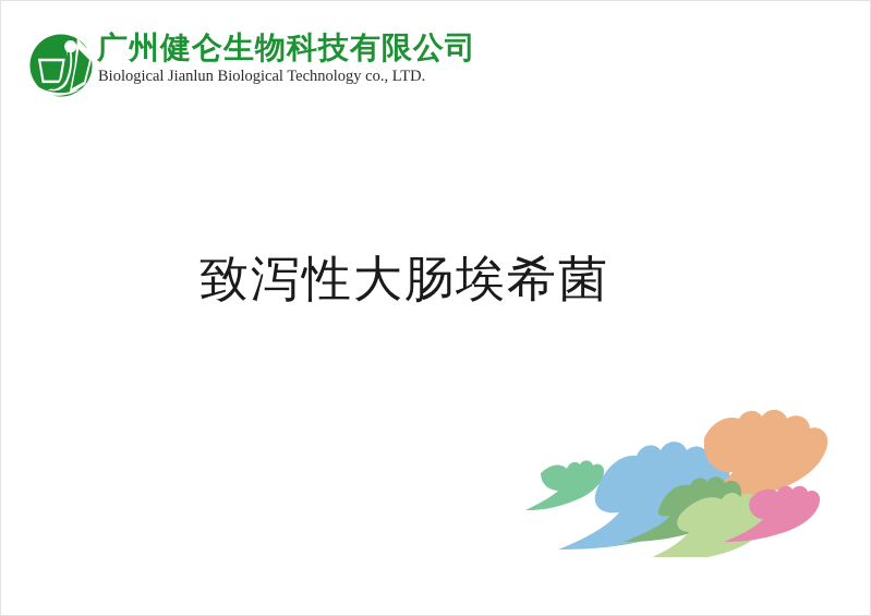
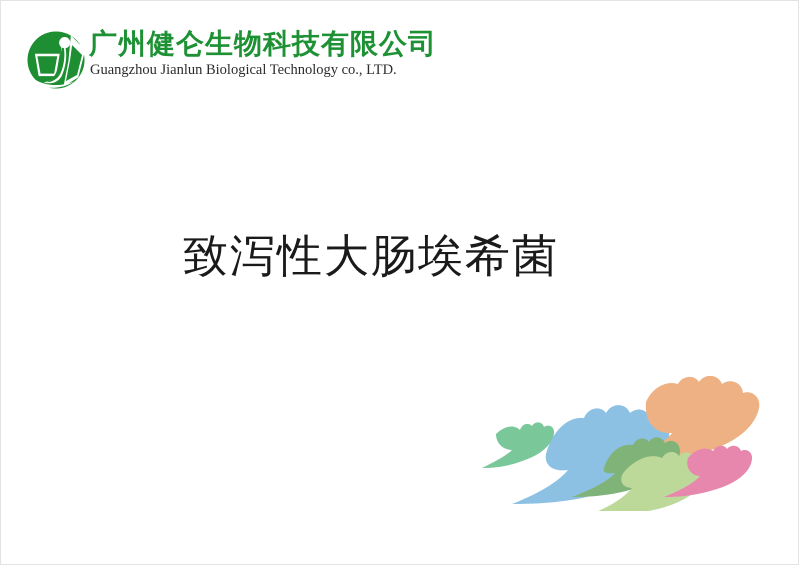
  广州健仑生物科技有限公司
- Biological Jianlun Biological Technology co., LTD.
+ Guangzhou Jianlun Biological Technology co., LTD.
  致泻性大肠埃希菌
